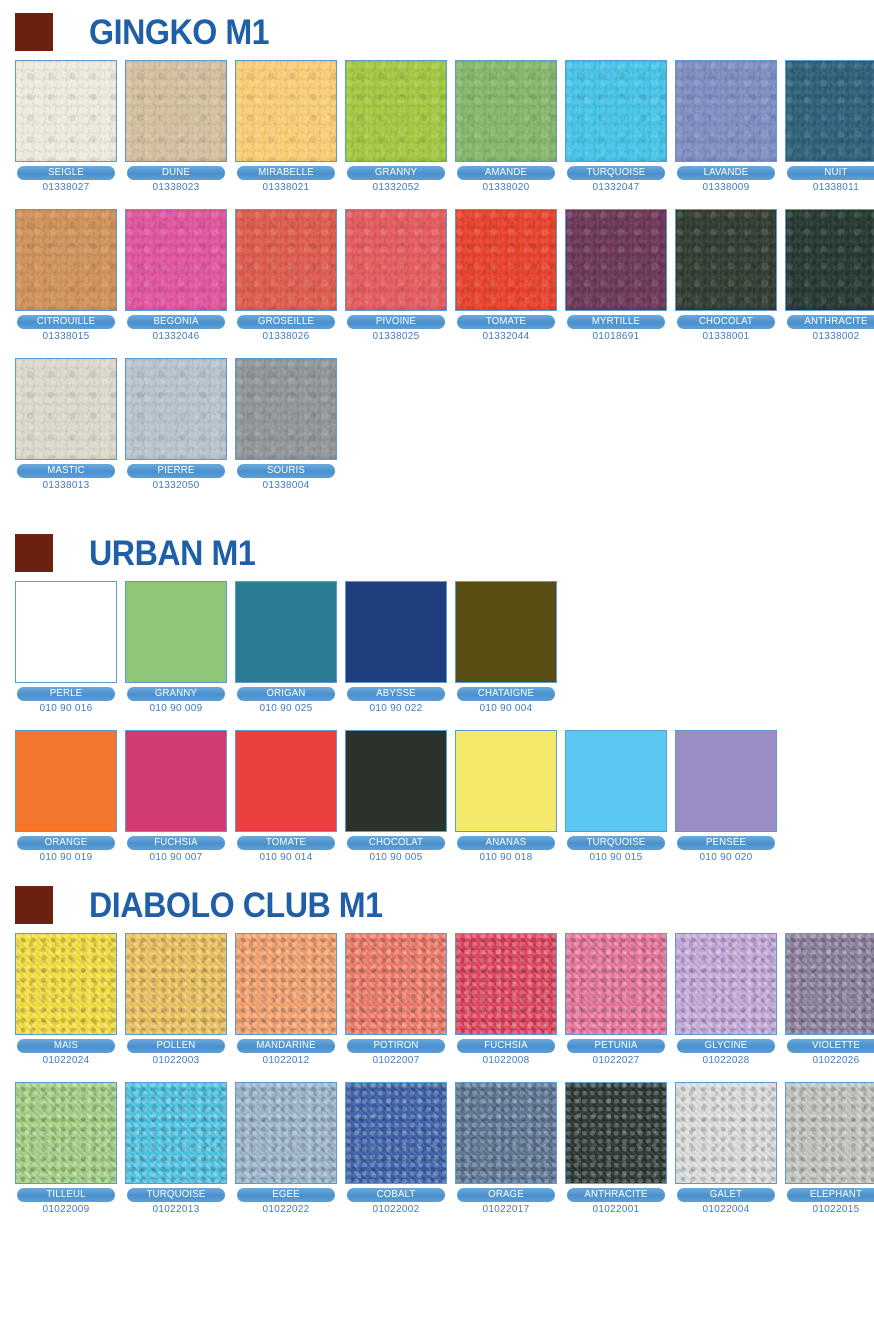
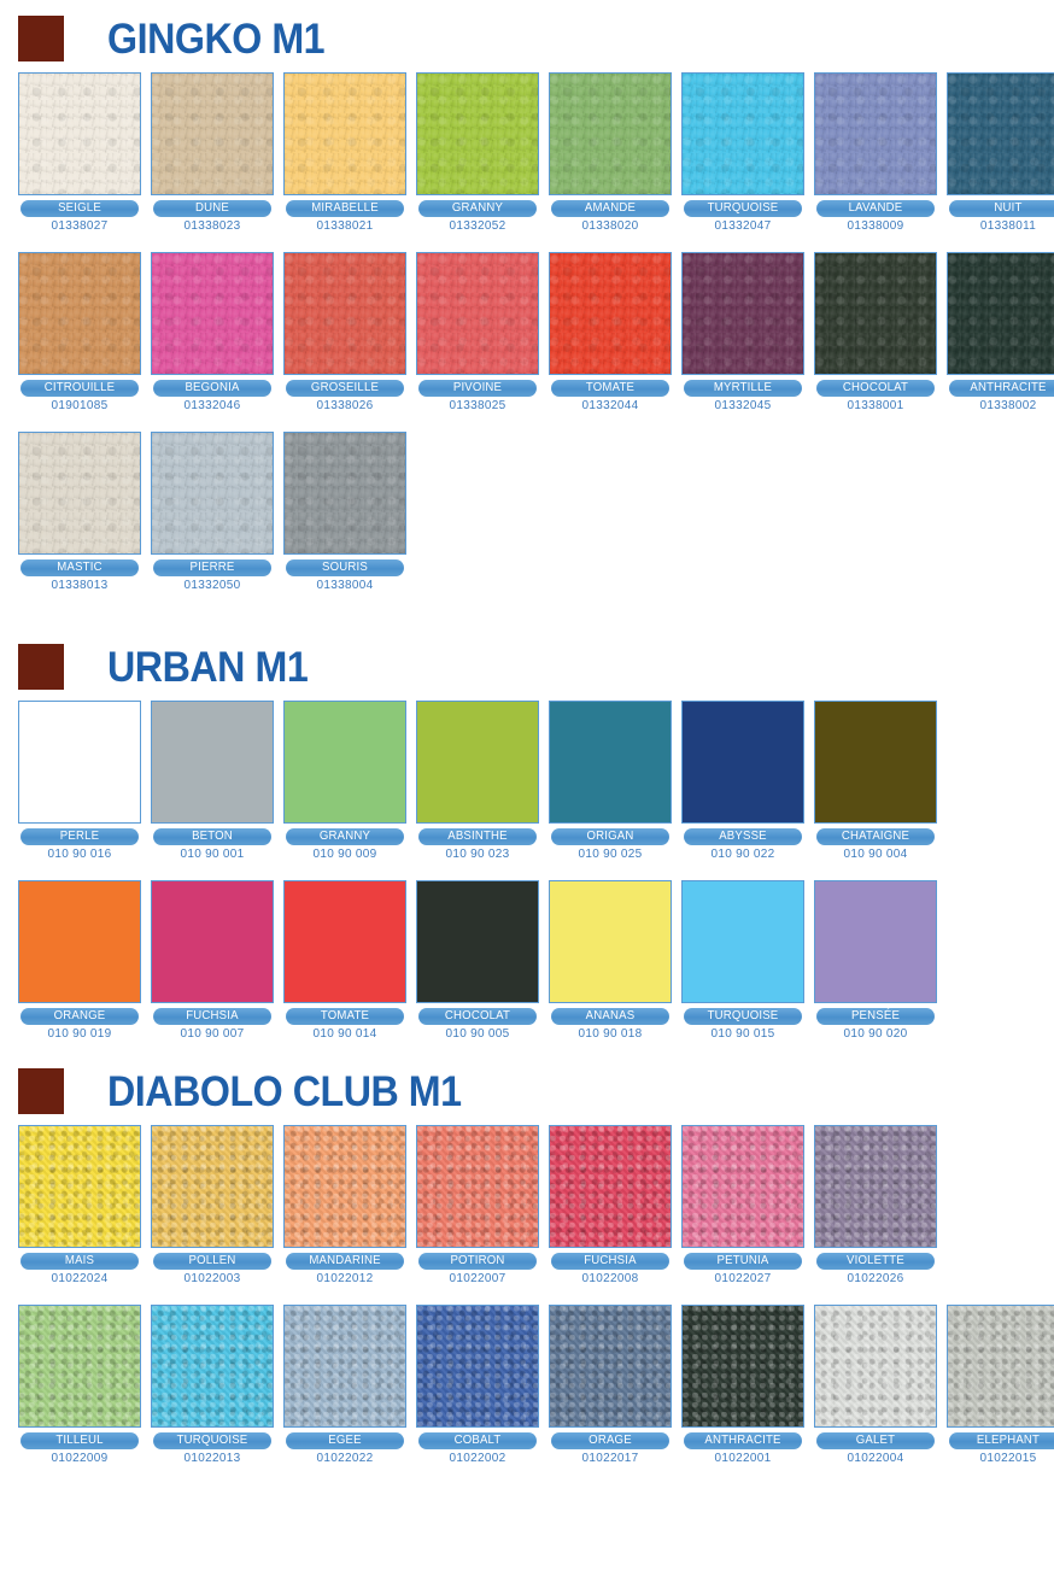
  GINGKO M1
  SEIGLE
  01338027
  DUNE
  01338023
  MIRABELLE
  01338021
  GRANNY
  01332052
  AMANDE
  01338020
  TURQUOISE
  01332047
  LAVANDE
  01338009
  NUIT
  01338011
  CITROUILLE
- 01338015
+ 01901085
  BEGONIA
  01332046
  GROSEILLE
  01338026
  PIVOINE
  01338025
  TOMATE
  01332044
  MYRTILLE
- 01018691
+ 01332045
  CHOCOLAT
  01338001
  ANTHRACITE
  01338002
  MASTIC
  01338013
  PIERRE
  01332050
  SOURIS
  01338004
  URBAN M1
  PERLE
  010 90 016
+ BETON
+ 010 90 001
  GRANNY
  010 90 009
+ ABSINTHE
+ 010 90 023
  ORIGAN
  010 90 025
  ABYSSE
  010 90 022
  CHATAIGNE
  010 90 004
  ORANGE
  010 90 019
  FUCHSIA
  010 90 007
  TOMATE
  010 90 014
  CHOCOLAT
  010 90 005
  ANANAS
  010 90 018
  TURQUOISE
  010 90 015
  PENSÉE
  010 90 020
  DIABOLO CLUB M1
  MAIS
  01022024
  POLLEN
  01022003
  MANDARINE
  01022012
  POTIRON
  01022007
  FUCHSIA
  01022008
  PETUNIA
  01022027
- GLYCINE
- 01022028
  VIOLETTE
  01022026
  TILLEUL
  01022009
  TURQUOISE
  01022013
  EGEE
  01022022
  COBALT
  01022002
  ORAGE
  01022017
  ANTHRACITE
  01022001
  GALET
  01022004
  ELEPHANT
  01022015
